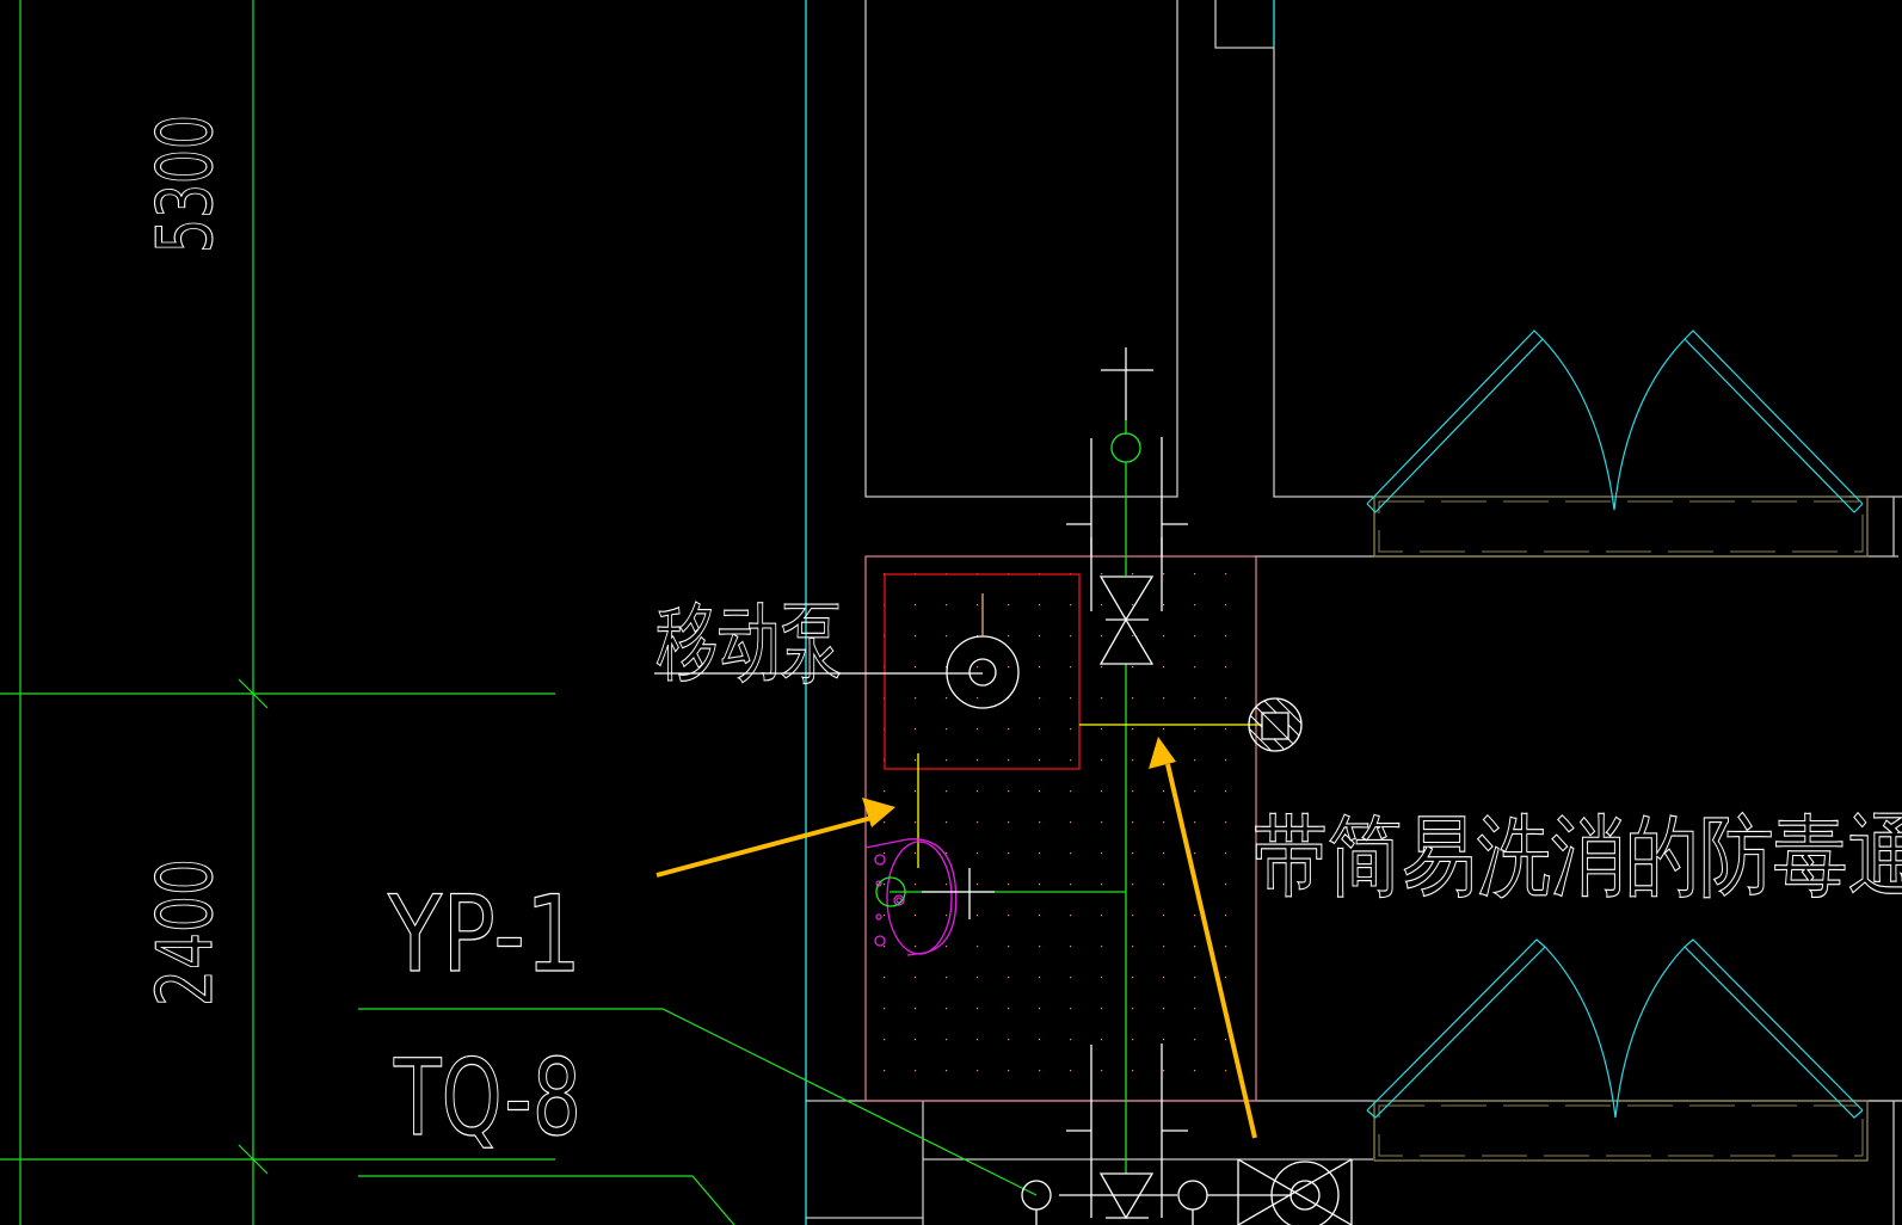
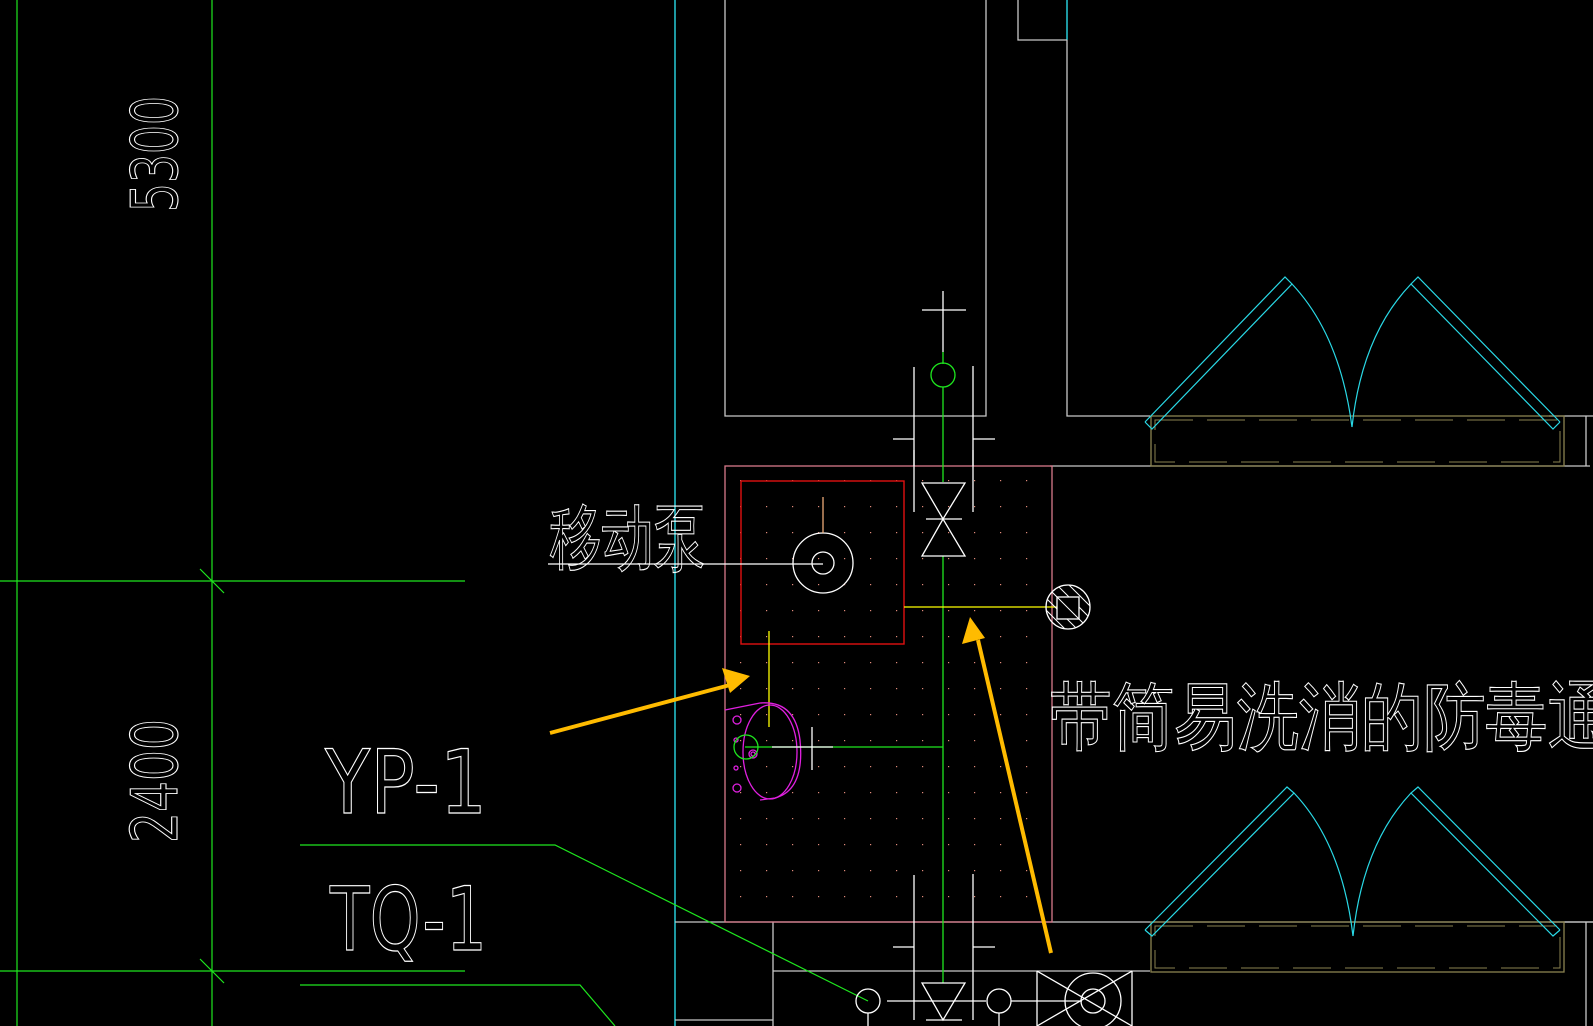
  移动泵
  带简易洗消的防毒通
  YP-1
- TQ-8
+ TQ-1
